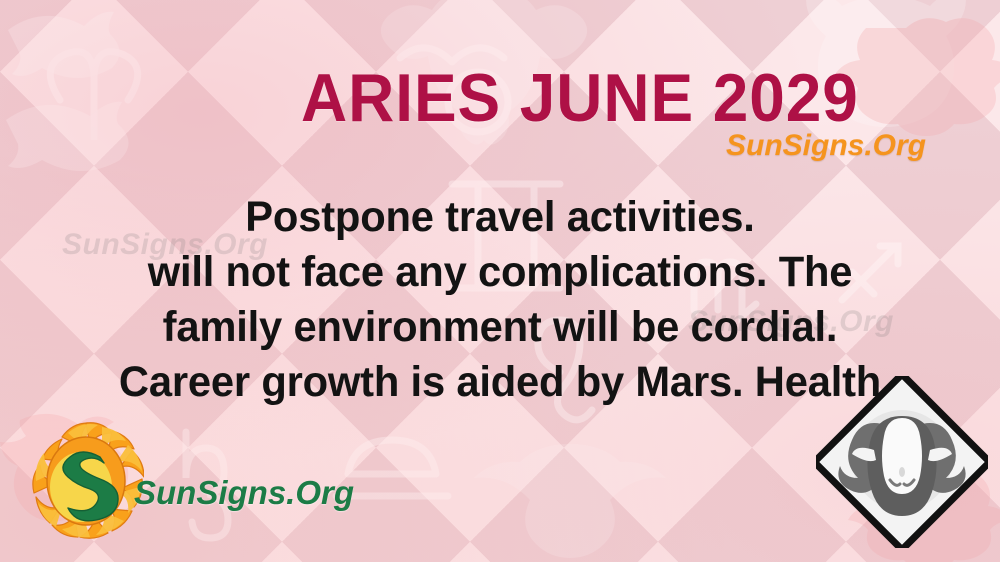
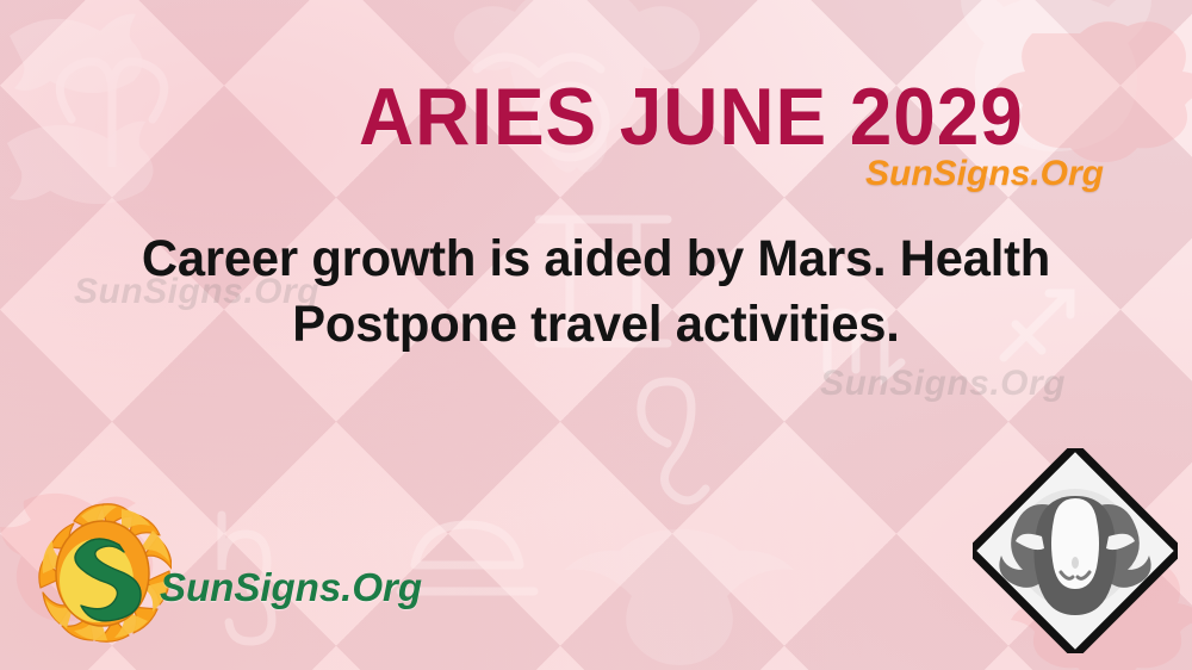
  SunSigns.Org
  SunSigns.Org
  ARIES JUNE 2029
  SunSigns.Org
- Postpone travel activities.
+ Career growth is aided by Mars. Health
- will not face any complications. The
- family environment will be cordial.
- Career growth is aided by Mars. Health
+ Postpone travel activities.
  SunSigns.Org
